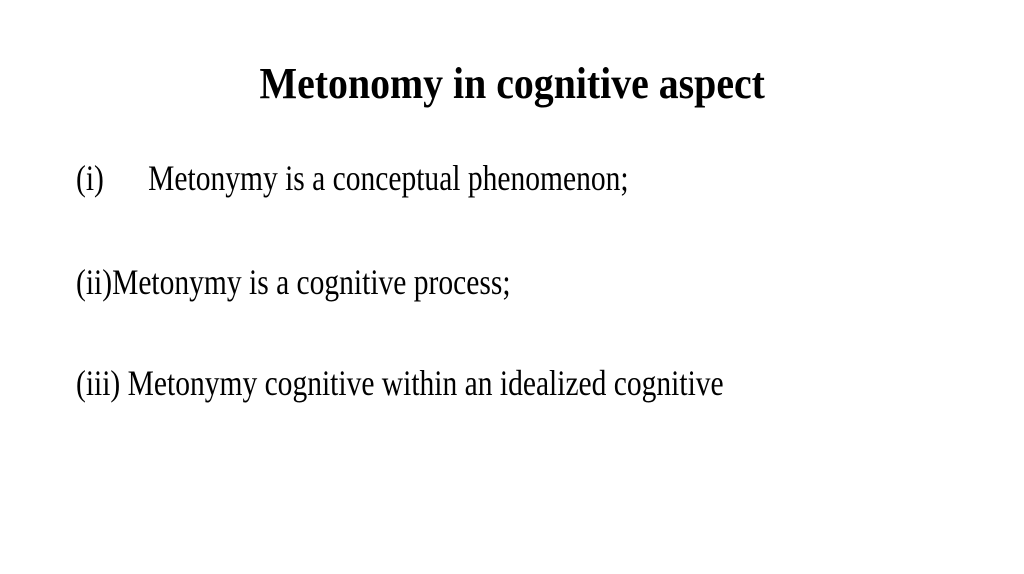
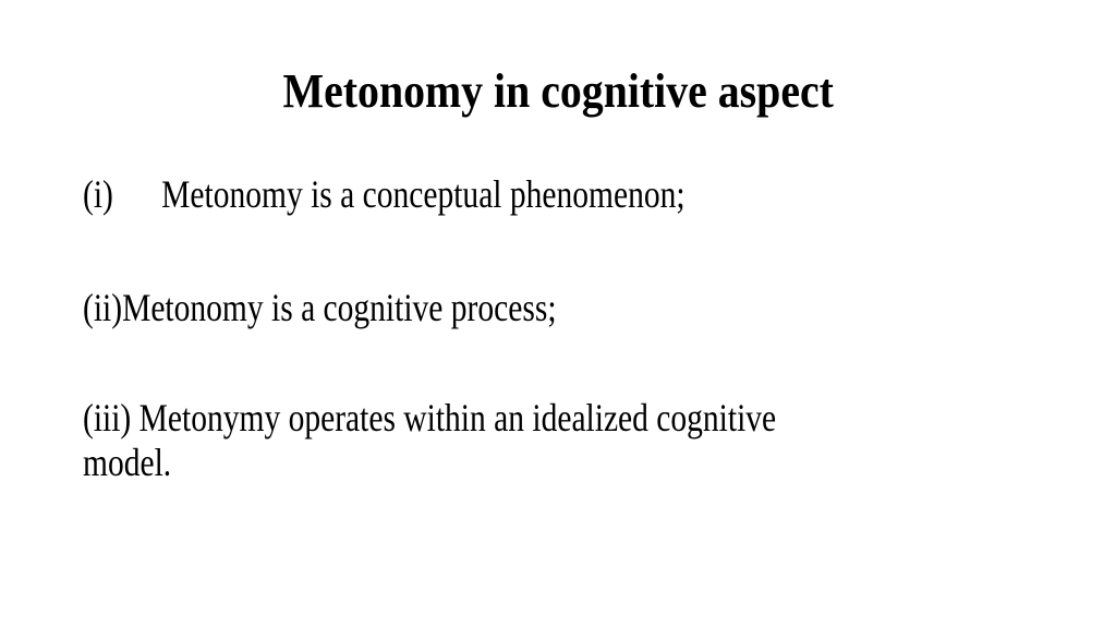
  Metonomy in cognitive aspect
- (i) Metonymy is a conceptual phenomenon;
+ (i) Metonomy is a conceptual phenomenon;
- (ii)Metonymy is a cognitive process;
+ (ii)Metonomy is a cognitive process;
- (iii) Metonymy cognitive within an idealized cognitive
+ (iii) Metonymy operates within an idealized cognitive
+ model.
